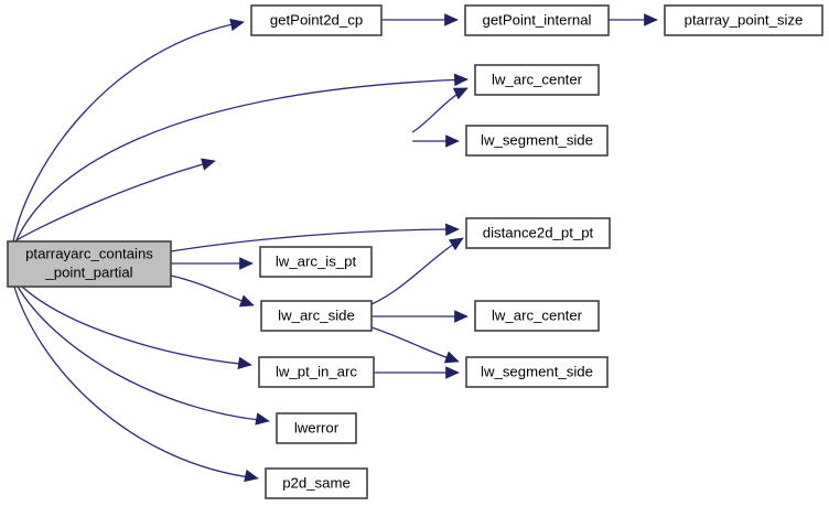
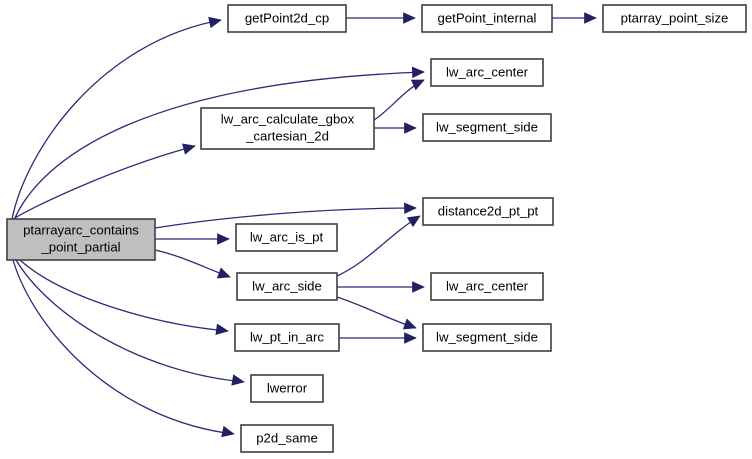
  ptarrayarc_contains
  _point_partial
  getPoint2d_cp
  getPoint_internal
  ptarray_point_size
  lw_arc_center
+ lw_arc_calculate_gbox
+ _cartesian_2d
  lw_segment_side
  distance2d_pt_pt
  lw_arc_is_pt
  lw_arc_side
  lw_arc_center
  lw_pt_in_arc
  lw_segment_side
  lwerror
  p2d_same
